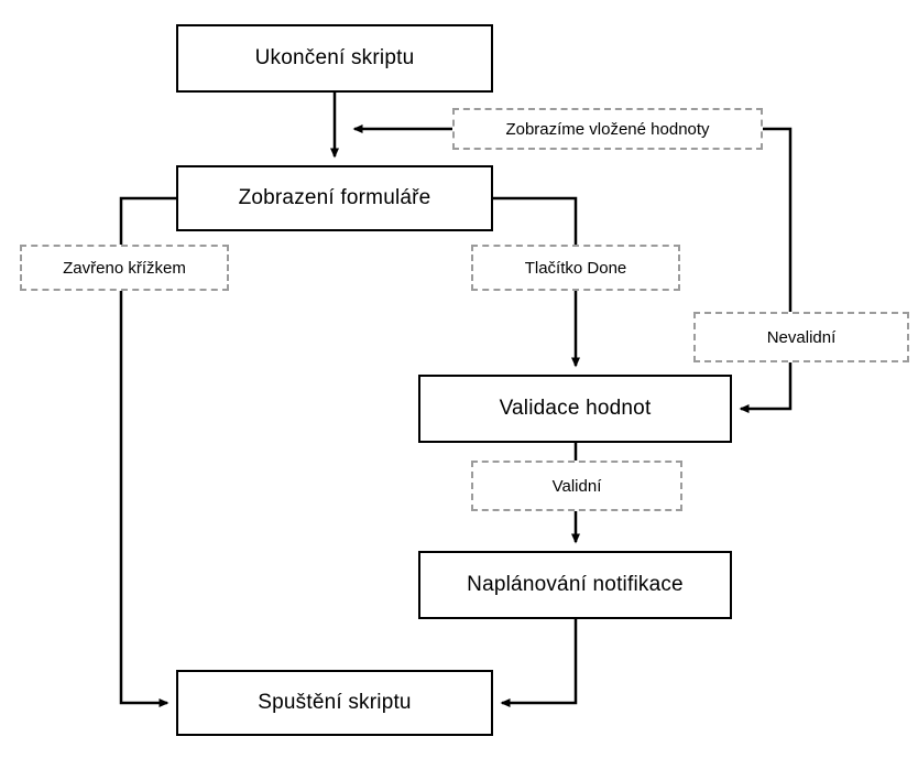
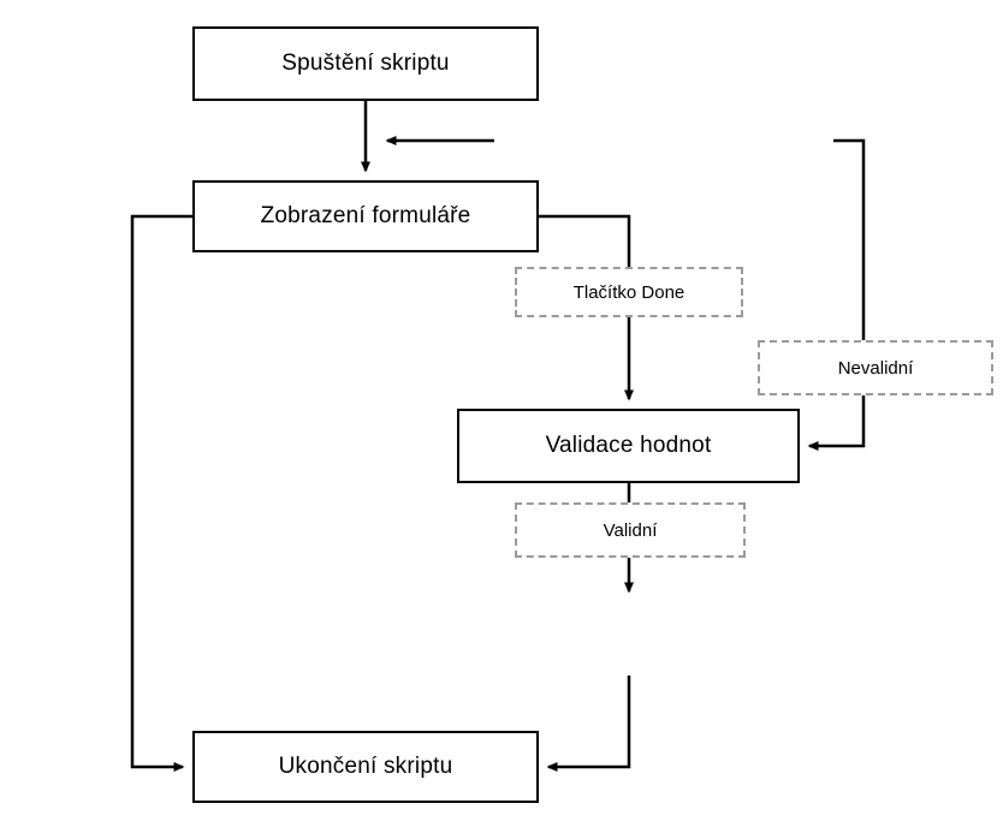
- Ukončení skriptu
+ Spuštění skriptu
  Zobrazení formuláře
  Validace hodnot
- Naplánování notifikace
- Spuštění skriptu
+ Ukončení skriptu
- Zobrazíme vložené hodnoty
- Zavřeno křížkem
  Tlačítko Done
  Nevalidní
  Validní
